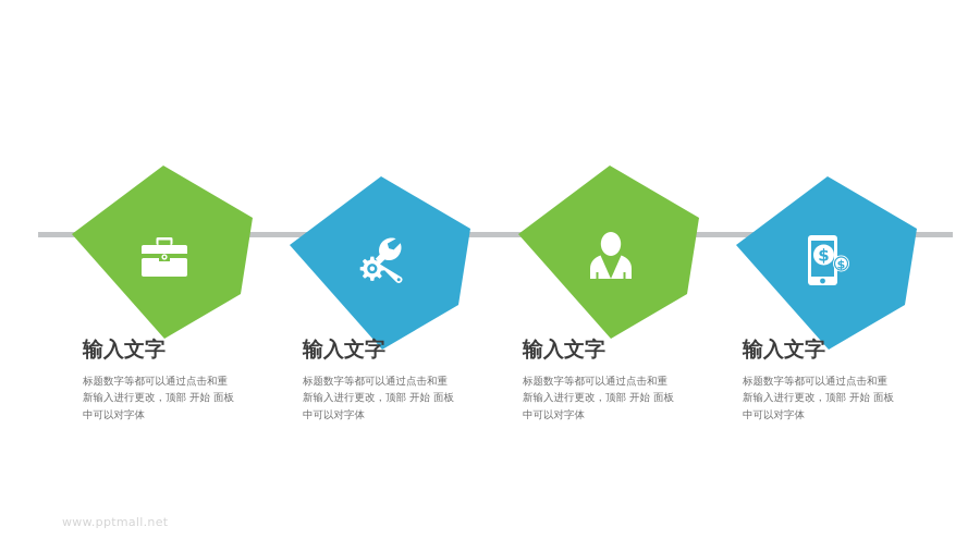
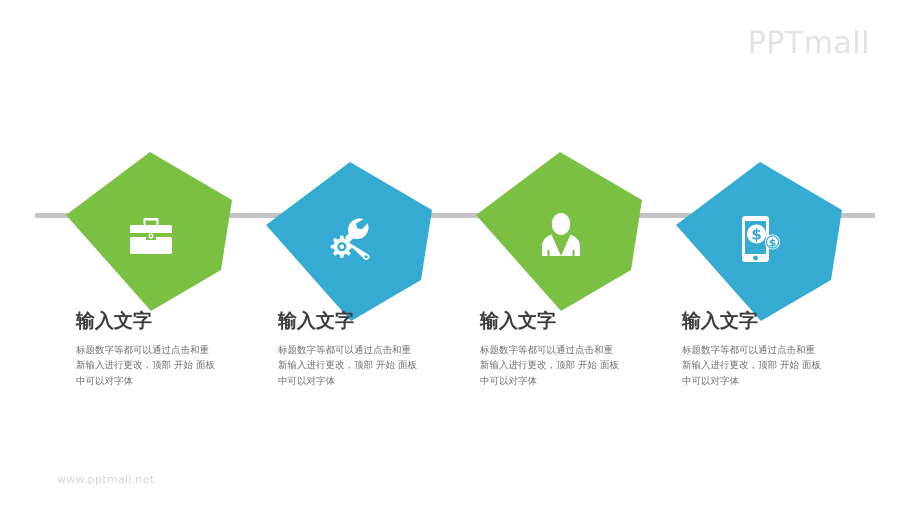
+ PPTmall
  $
  $
  输入文字
  标题数字等都可以通过点击和重
  新输入进行更改，顶部 开始 面板
  中可以对字体
  输入文字
  标题数字等都可以通过点击和重
  新输入进行更改，顶部 开始 面板
  中可以对字体
  输入文字
  标题数字等都可以通过点击和重
  新输入进行更改，顶部 开始 面板
  中可以对字体
  输入文字
  标题数字等都可以通过点击和重
  新输入进行更改，顶部 开始 面板
  中可以对字体
  www.pptmall.net
